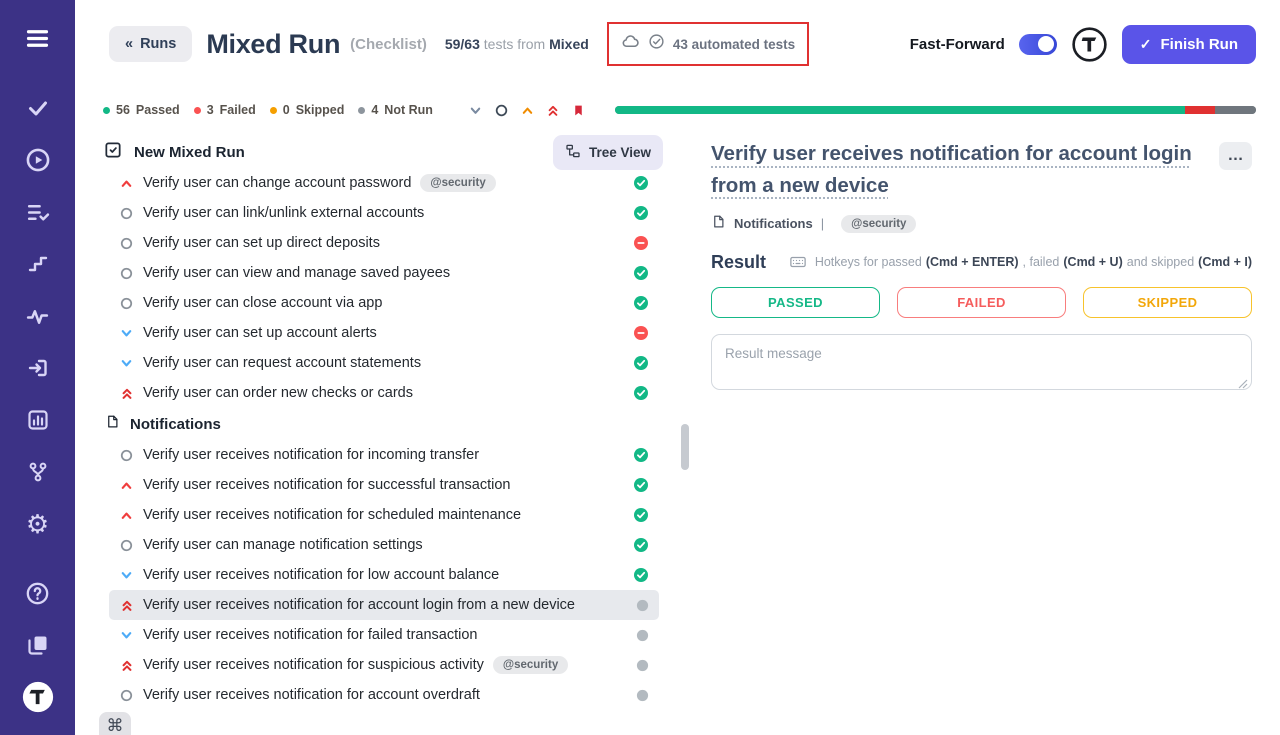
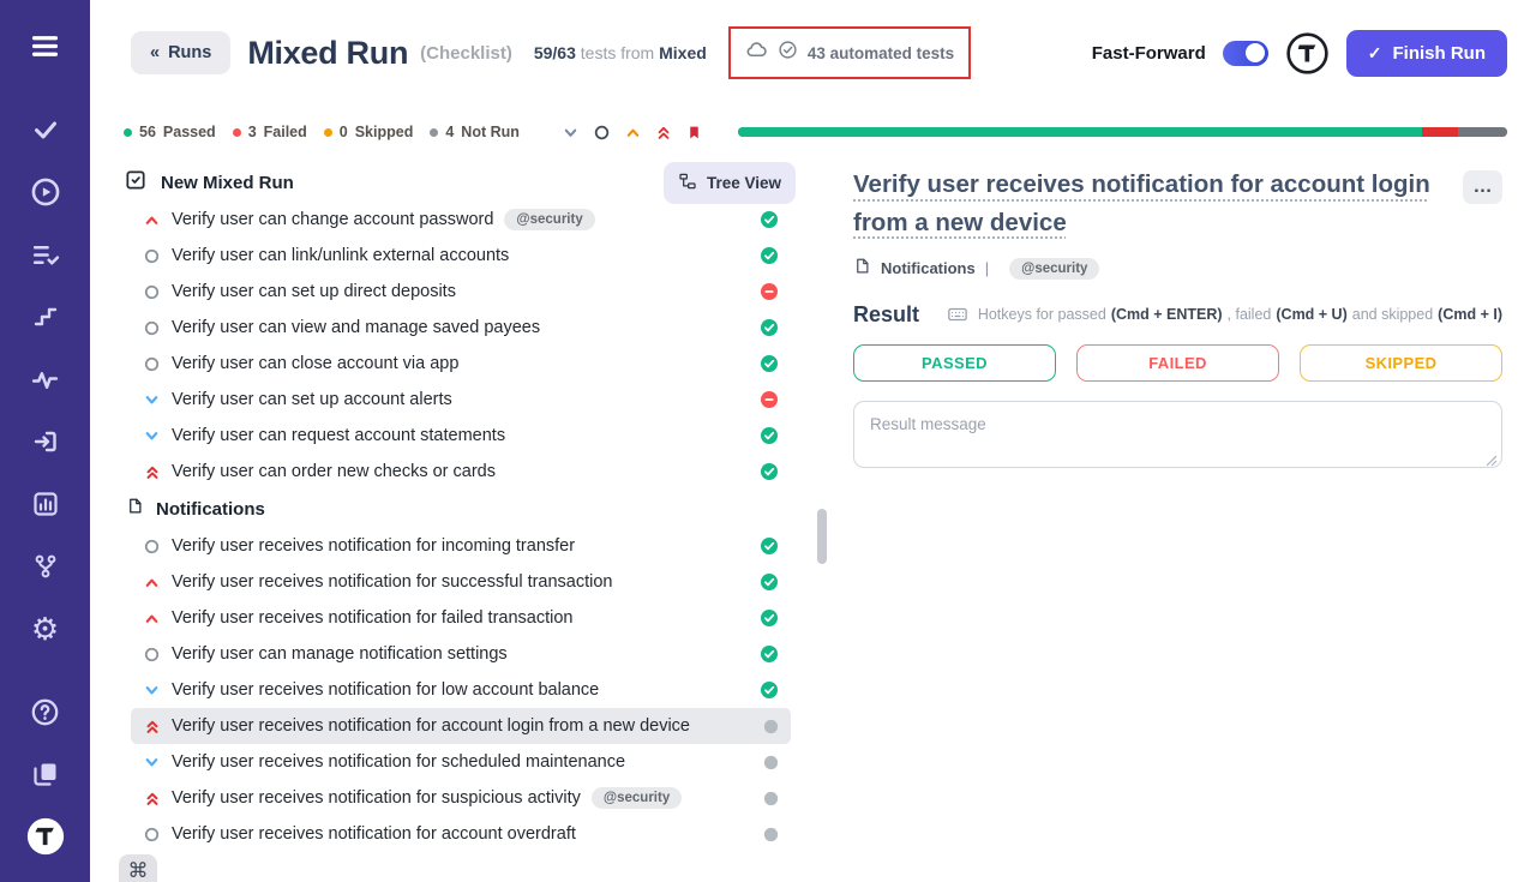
  ⚙
  «
  Runs
  Mixed Run
  (Checklist)
  59/63 tests from Mixed
  43 automated tests
  Fast-Forward
  ✓
  Finish Run
  56
  Passed
  3
  Failed
  0
  Skipped
  4
  Not Run
  New Mixed Run
  Tree View
  Verify user can change account password
  @security
  Verify user can link/unlink external accounts
  Verify user can set up direct deposits
  Verify user can view and manage saved payees
  Verify user can close account via app
  Verify user can set up account alerts
  Verify user can request account statements
  Verify user can order new checks or cards
  Notifications
  Verify user receives notification for incoming transfer
  Verify user receives notification for successful transaction
- Verify user receives notification for scheduled maintenance
+ Verify user receives notification for failed transaction
  Verify user can manage notification settings
  Verify user receives notification for low account balance
  Verify user receives notification for account login from a new device
- Verify user receives notification for failed transaction
+ Verify user receives notification for scheduled maintenance
  Verify user receives notification for suspicious activity
  @security
  Verify user receives notification for account overdraft
  ⌘
  Verify user receives notification for account login from a new device
  …
  Notifications
  |
  @security
  Result
  Hotkeys for passed
  (Cmd + ENTER)
  , failed
  (Cmd + U)
  and skipped
  (Cmd + I)
  PASSED
  FAILED
  SKIPPED
  Result message
